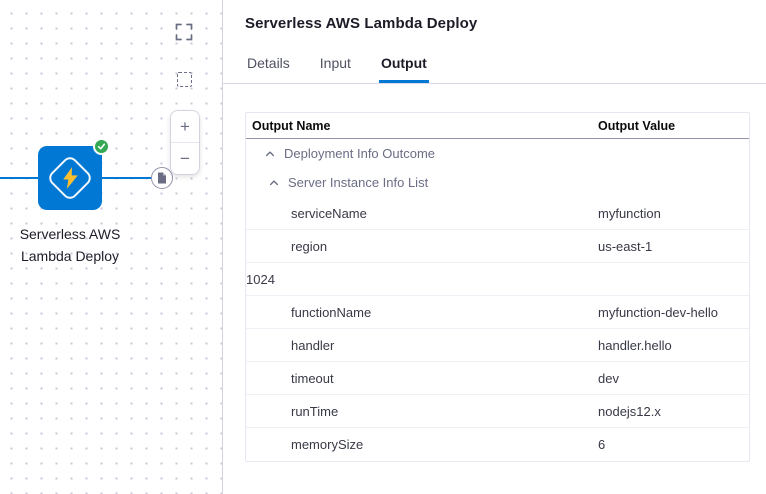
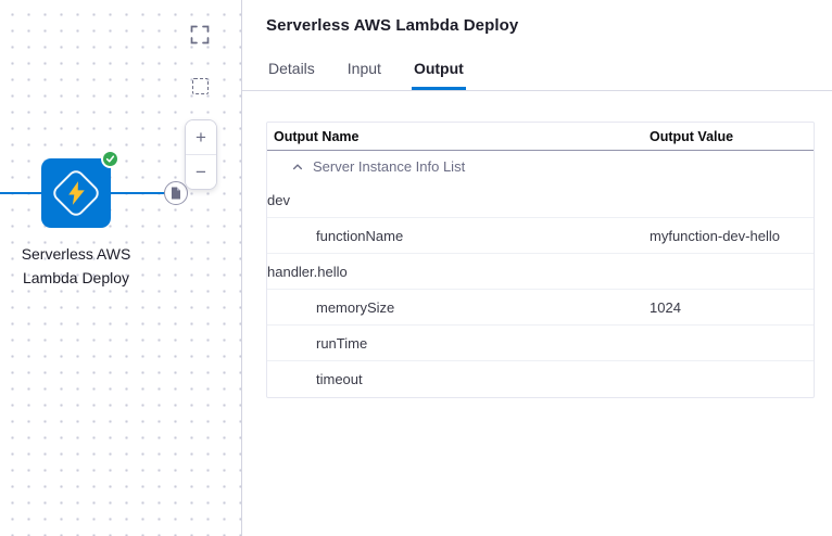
  Serverless AWS Lambda Deploy
  + −
  Serverless AWS Lambda Deploy
  Details
  Input
  Output
  Output Name
  Output Value
- Deployment Info Outcome
  Server Instance Info List
- serviceName
- myfunction
- region
- us-east-1
- 1024
+ dev
  functionName
  myfunction-dev-hello
- handler
  handler.hello
- timeout
+ memorySize
- dev
+ 1024
  runTime
- nodejs12.x
- memorySize
+ timeout
- 6
